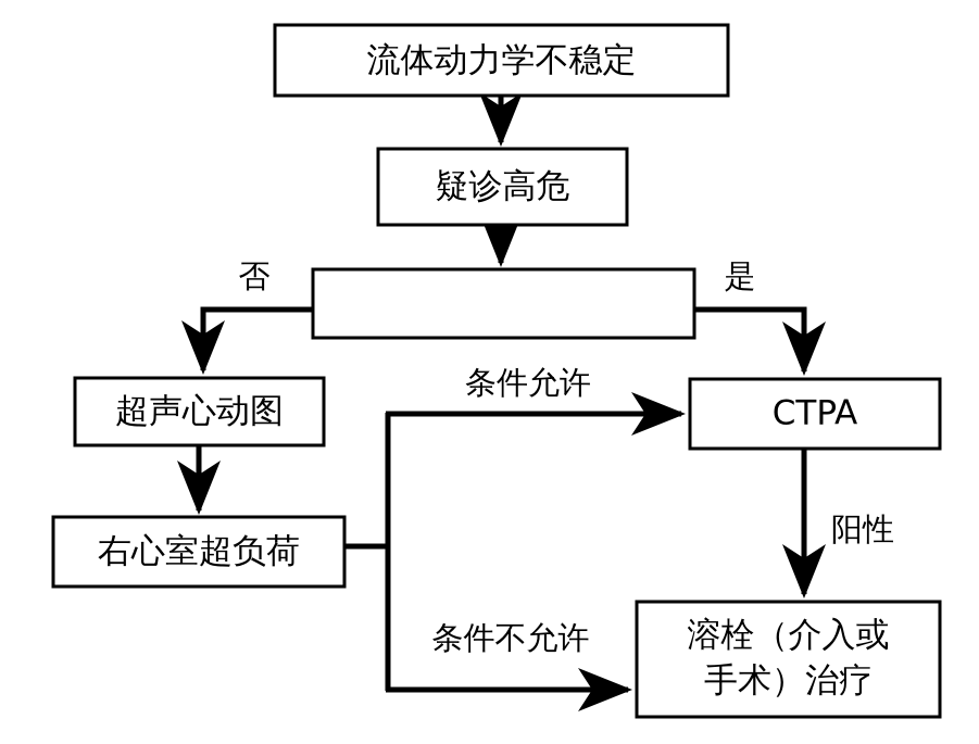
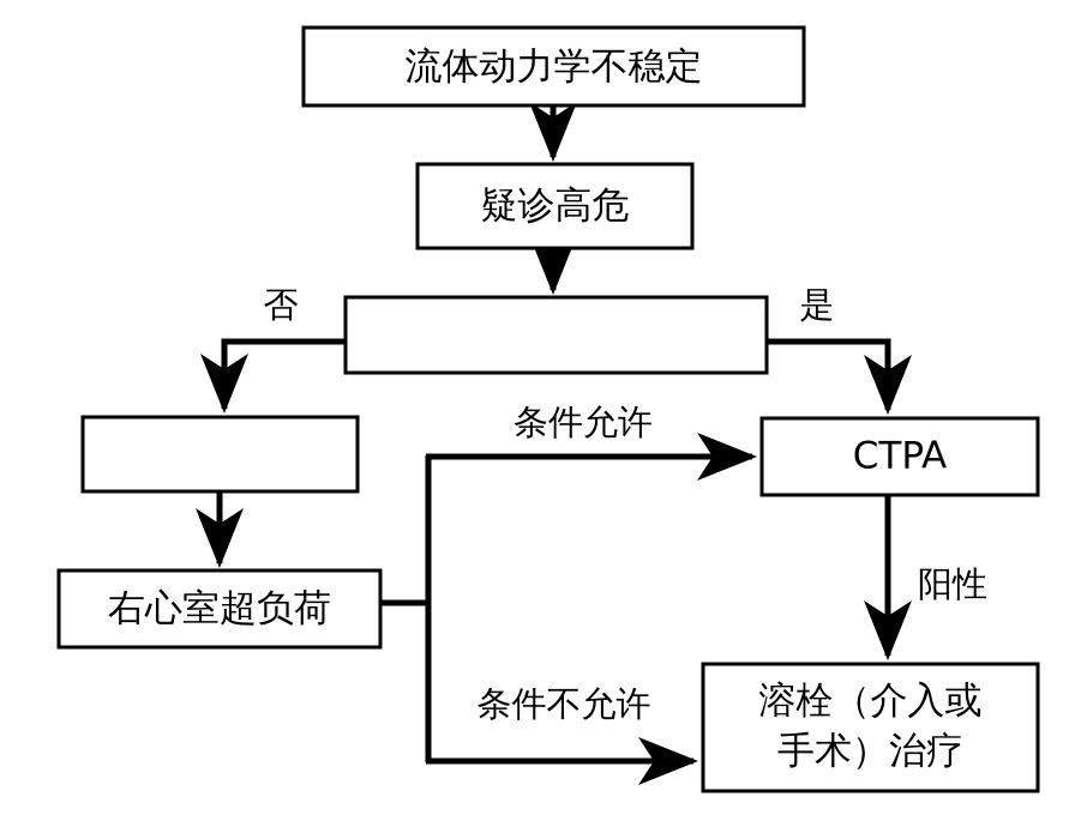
  否
  是
  条件允许
  条件不允许
  阳性
  流体动力学不稳定
  疑诊高危
- 超声心动图
  右心室超负荷
  CTPA
  溶栓（介入或
  手术）治疗
